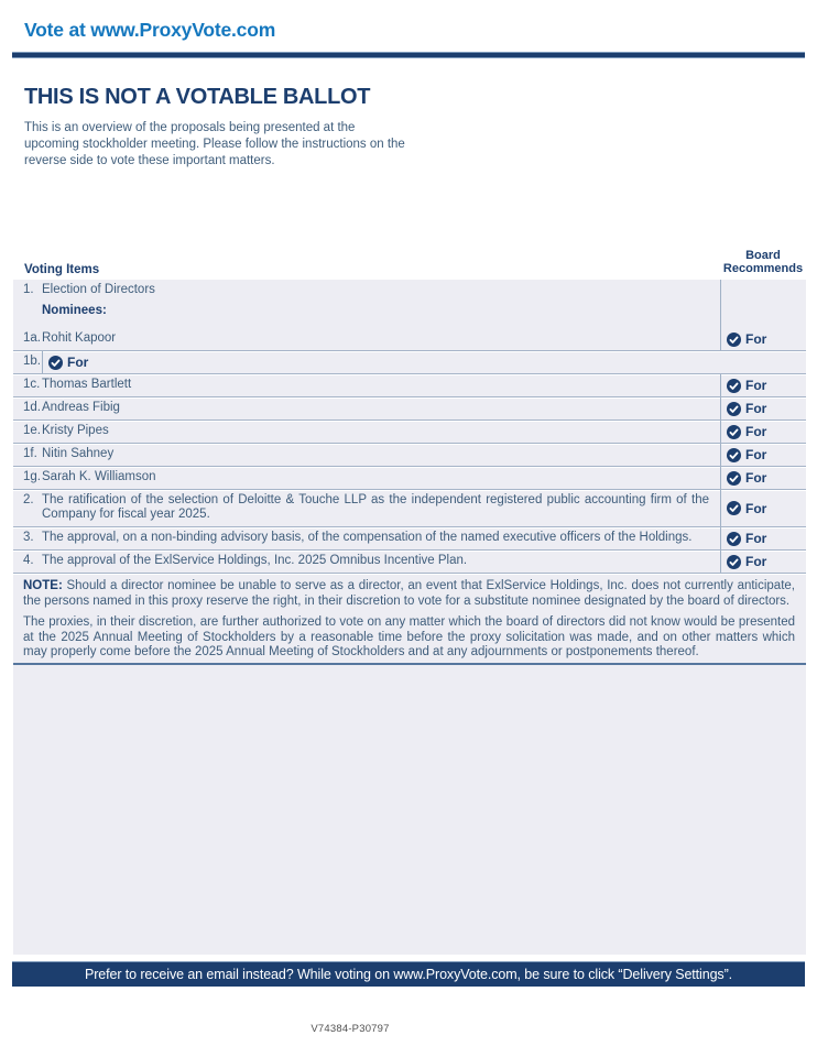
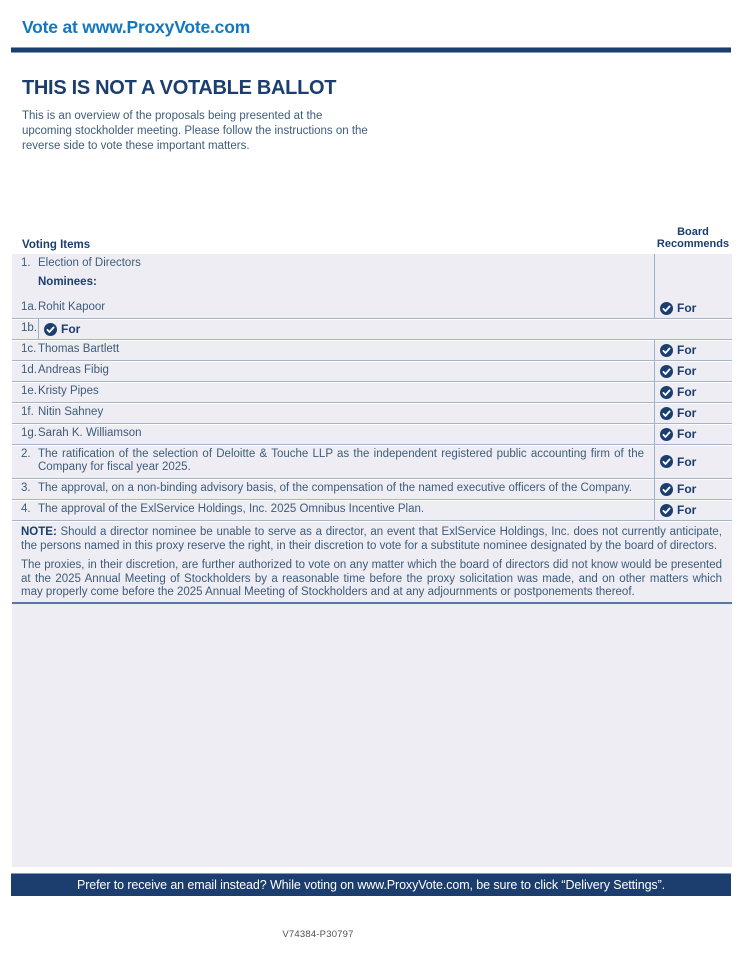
  Vote at www.ProxyVote.com
  THIS IS NOT A VOTABLE BALLOT
  This is an overview of the proposals being presented at the upcoming stockholder meeting. Please follow the instructions on the reverse side to vote these important matters.
  Voting Items
  Board
  Recommends
  1.
  Election of Directors
  Nominees:
  1a.
  Rohit Kapoor
  For
  1b.
  For
  1c.
  Thomas Bartlett
  For
  1d.
  Andreas Fibig
  For
  1e.
  Kristy Pipes
  For
  1f.
  Nitin Sahney
  For
  1g.
  Sarah K. Williamson
  For
  2.
  The ratification of the selection of Deloitte & Touche LLP as the independent registered public accounting firm of the Company for fiscal year 2025.
  For
  3.
- The approval, on a non-binding advisory basis, of the compensation of the named executive officers of the Holdings.
+ The approval, on a non-binding advisory basis, of the compensation of the named executive officers of the Company.
  For
  4.
  The approval of the ExlService Holdings, Inc. 2025 Omnibus Incentive Plan.
  For
  NOTE: Should a director nominee be unable to serve as a director, an event that ExlService Holdings, Inc. does not currently anticipate, the persons named in this proxy reserve the right, in their discretion to vote for a substitute nominee designated by the board of directors.
  The proxies, in their discretion, are further authorized to vote on any matter which the board of directors did not know would be presented at the 2025 Annual Meeting of Stockholders by a reasonable time before the proxy solicitation was made, and on other matters which may properly come before the 2025 Annual Meeting of Stockholders and at any adjournments or postponements thereof.
  Prefer to receive an email instead? While voting on www.ProxyVote.com, be sure to click “Delivery Settings”.
  V74384-P30797
